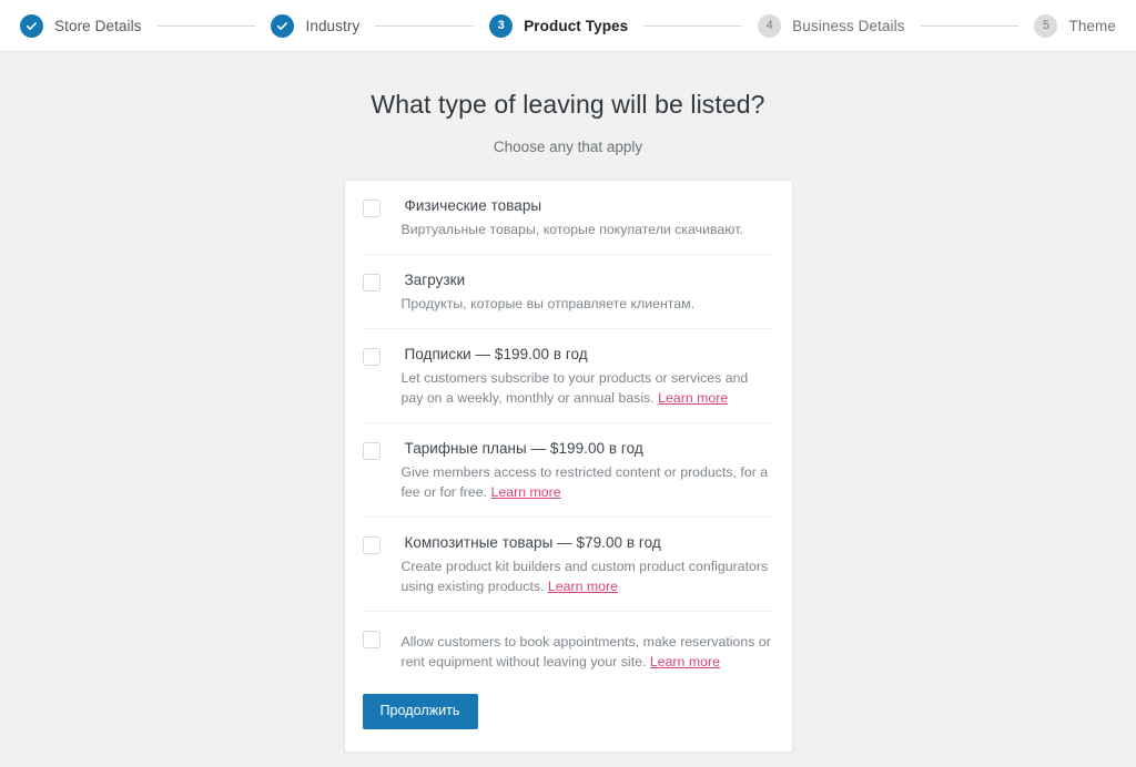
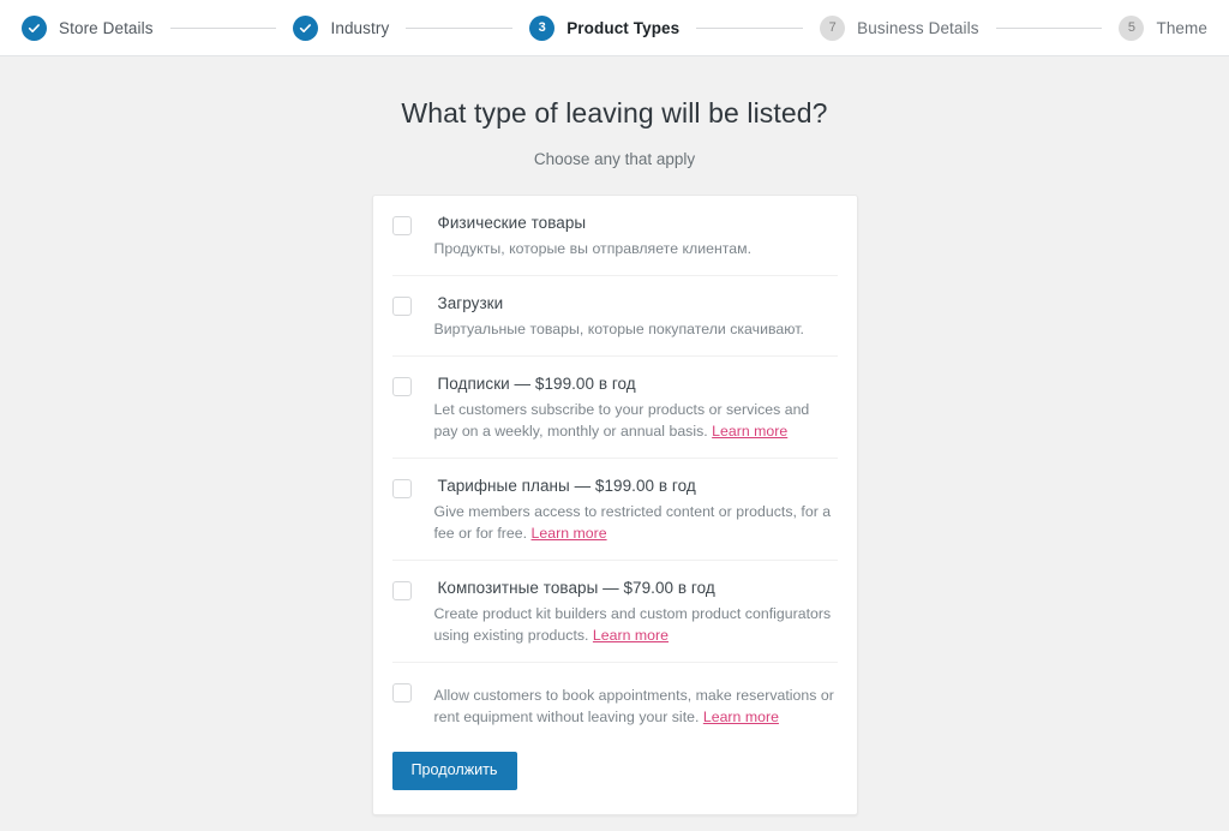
  Store Details
  Industry
  3
  Product Types
- 4
+ 7
  Business Details
  5
  Theme
  What type of leaving will be listed?
  Choose any that apply
  Физические товары
- Виртуальные товары, которые покупатели скачивают.
+ Продукты, которые вы отправляете клиентам.
  Загрузки
- Продукты, которые вы отправляете клиентам.
+ Виртуальные товары, которые покупатели скачивают.
  Подписки — $199.00 в год
  Let customers subscribe to your products or services and pay on a weekly, monthly or annual basis. Learn more
  Тарифные планы — $199.00 в год
  Give members access to restricted content or products, for a fee or for free. Learn more
  Композитные товары — $79.00 в год
  Create product kit builders and custom product configurators using existing products. Learn more
  Allow customers to book appointments, make reservations or rent equipment without leaving your site. Learn more
  Продолжить
